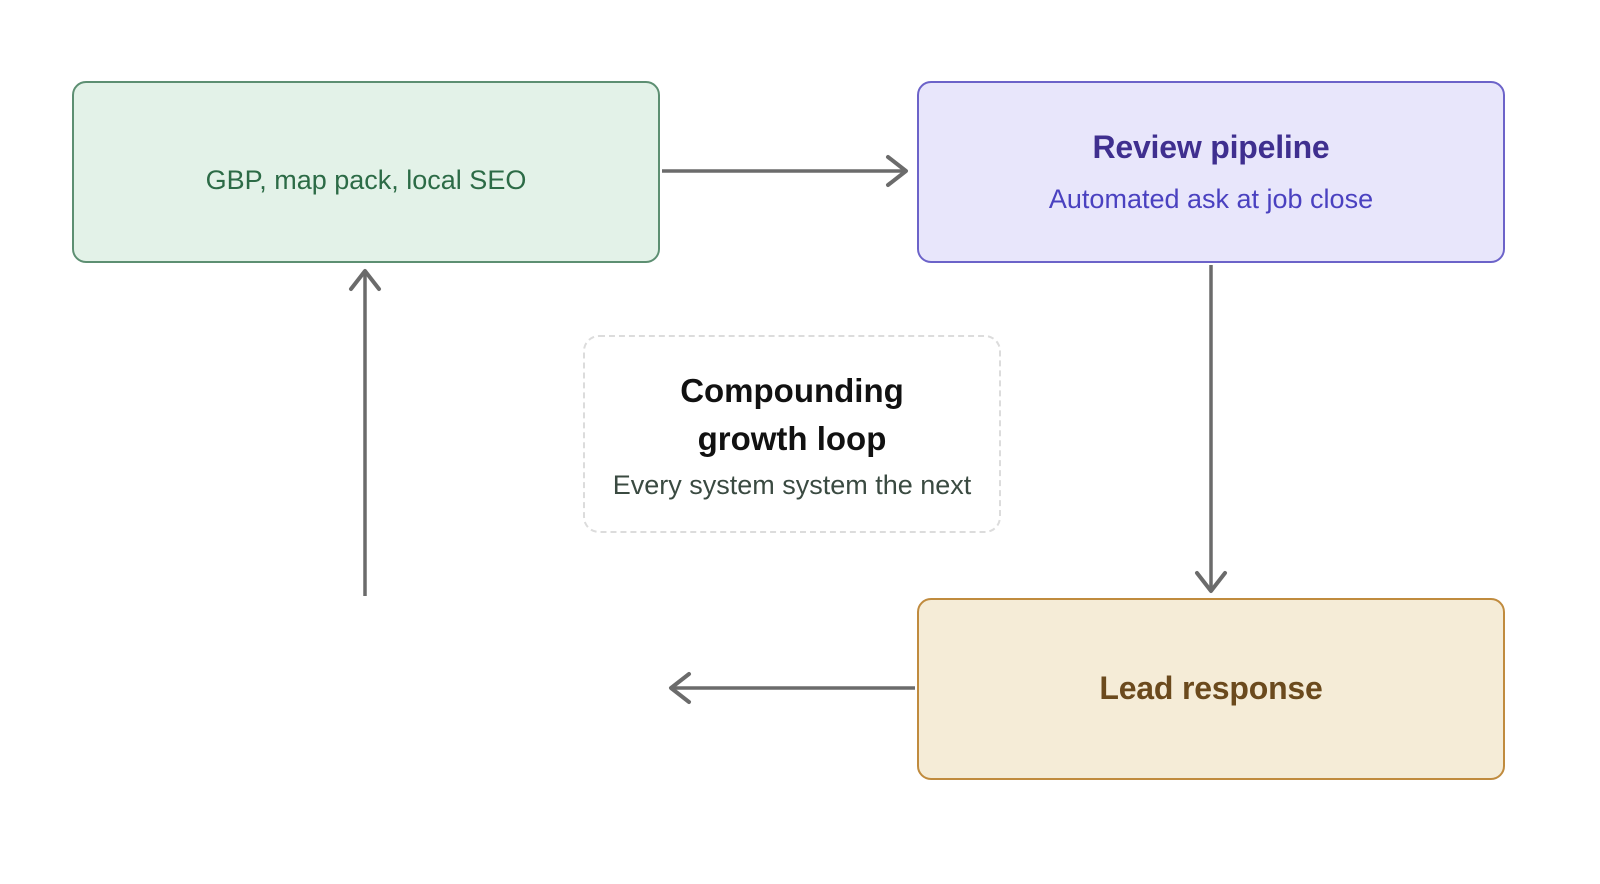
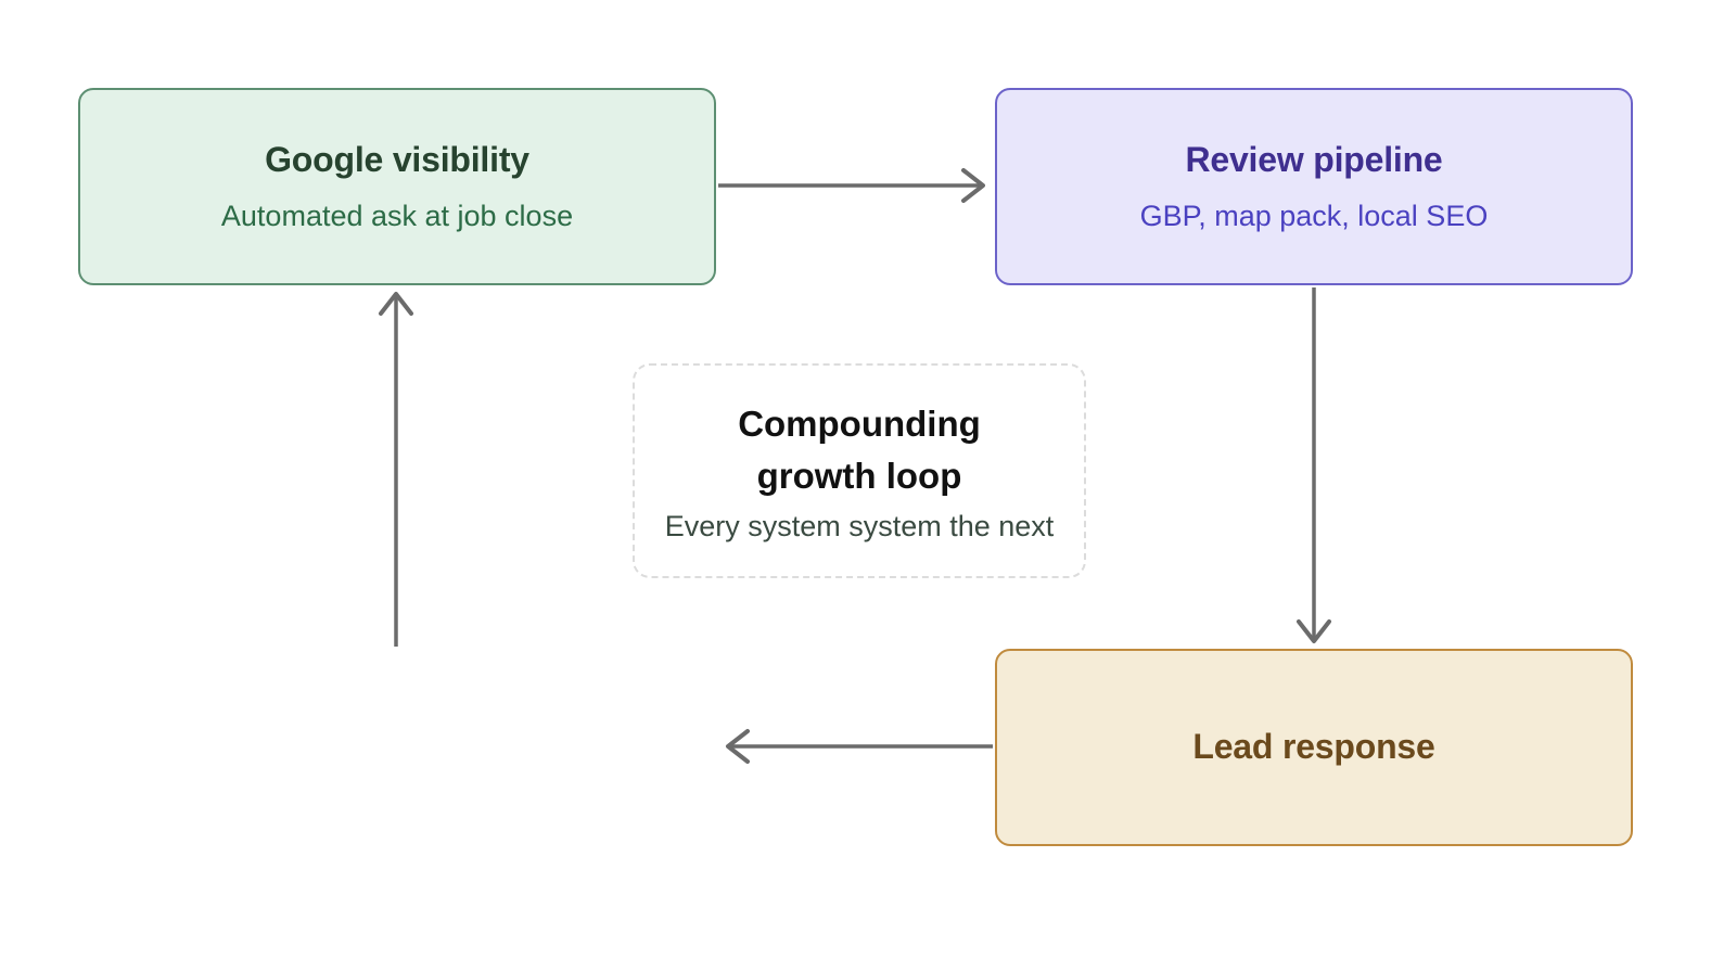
+ Google visibility
- GBP, map pack, local SEO
+ Automated ask at job close
  Review pipeline
- Automated ask at job close
+ GBP, map pack, local SEO
  Compounding growth loop
  Every system system the next
  Lead response
